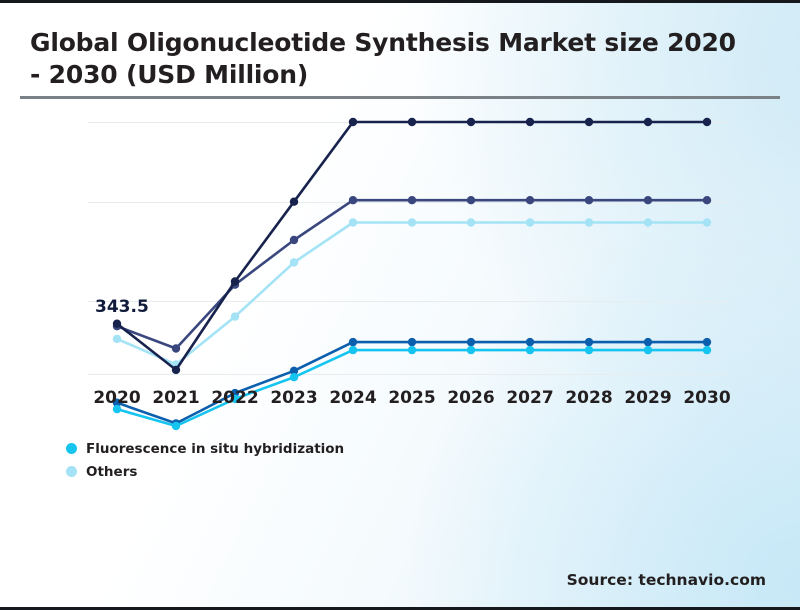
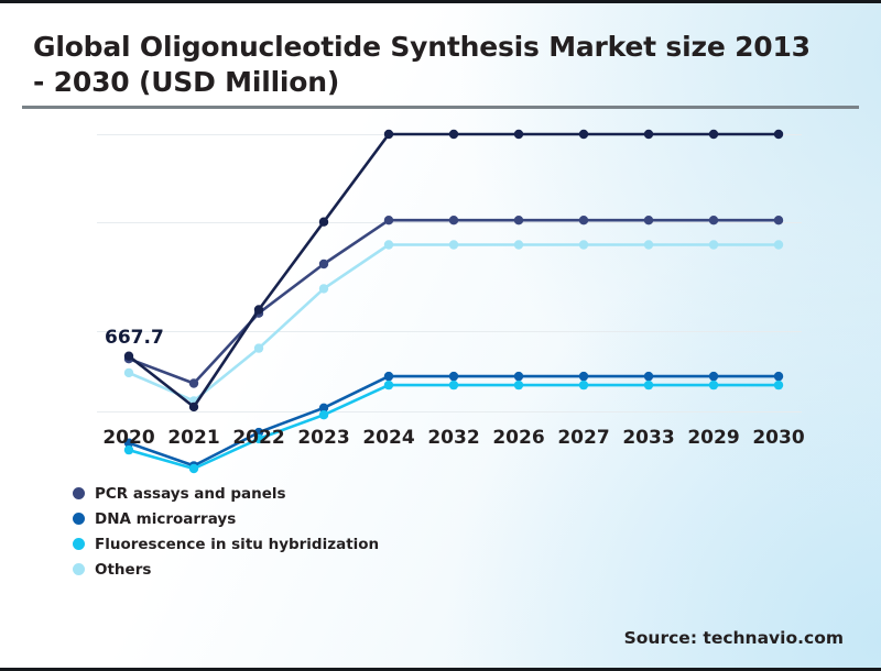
- Global Oligonucleotide Synthesis Market size 2020 - 2030 (USD Million)
+ Global Oligonucleotide Synthesis Market size 2013 - 2030 (USD Million)
- 343.5
+ 667.7
  2020
  2021
  2022
  2023
  2024
- 2025
+ 2032
  2026
  2027
- 2028
+ 2033
  2029
  2030
+ PCR assays and panels
+ DNA microarrays
  Fluorescence in situ hybridization
  Others
  Source: technavio.com
